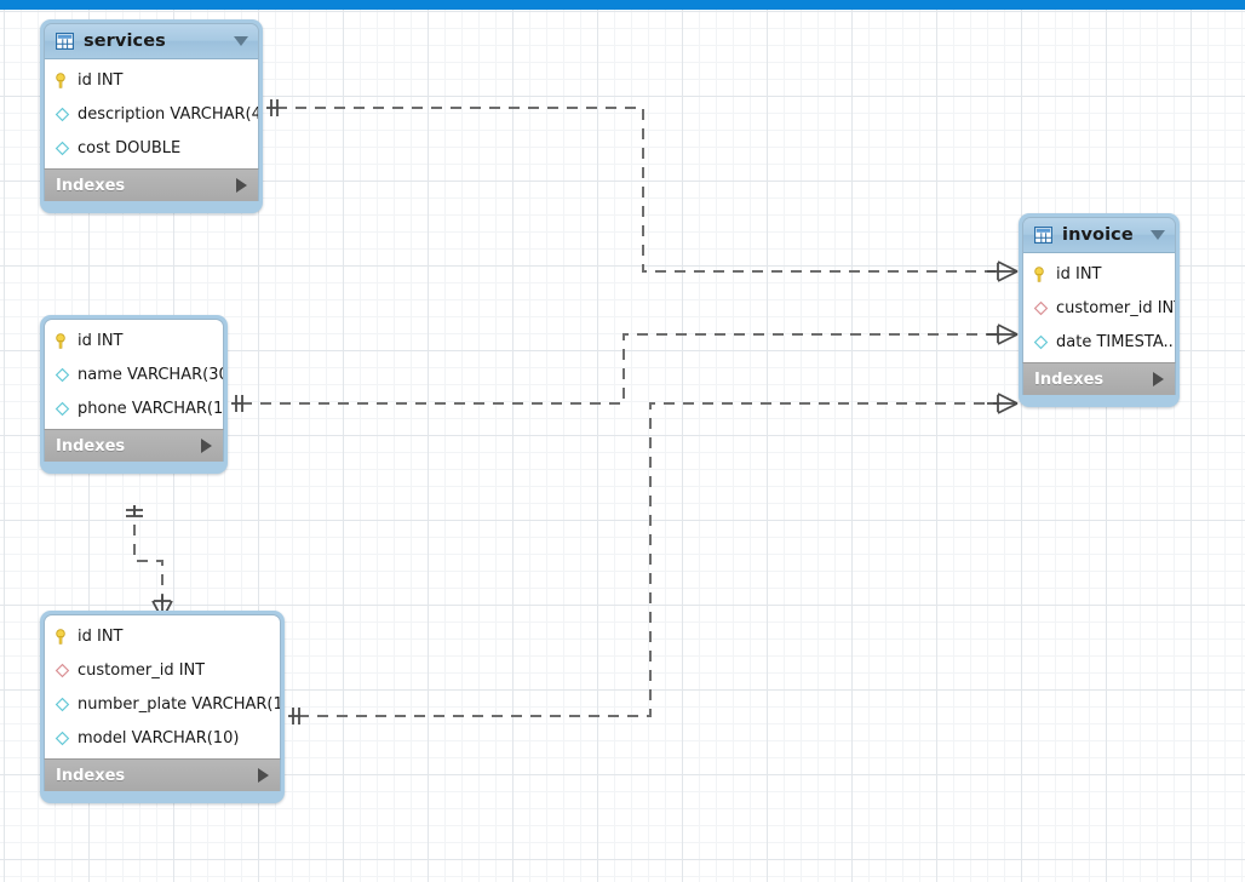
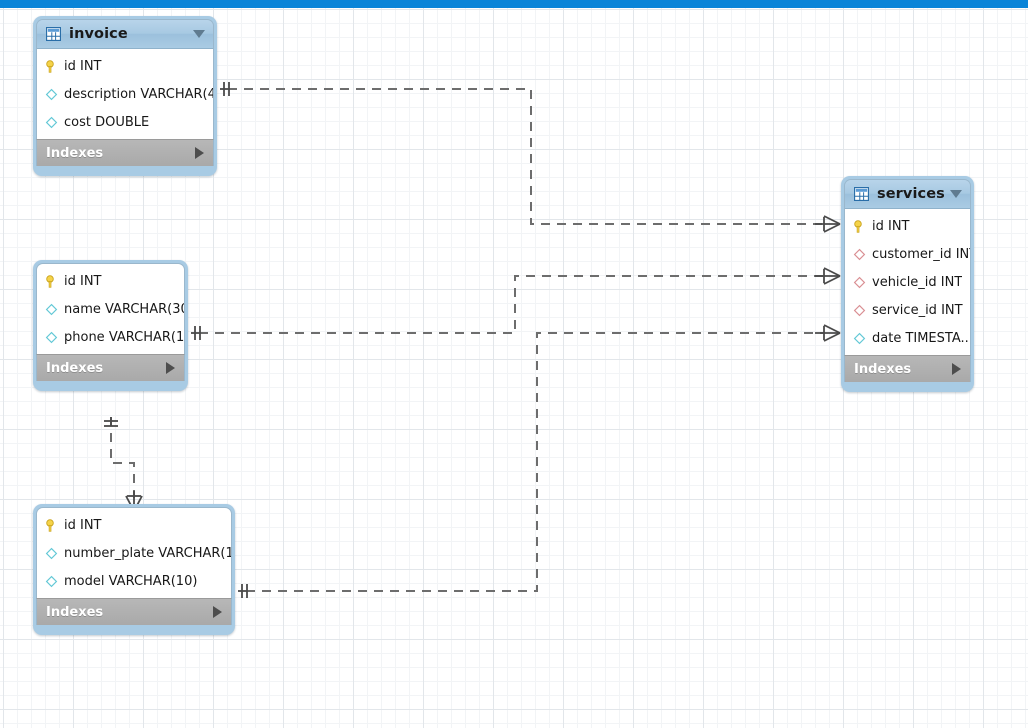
- services
+ invoice
  id INT
  description VARCHAR(4
  cost DOUBLE
  Indexes
  id INT
  name VARCHAR(3
  phone VARCHAR(1
  Indexes
  id INT
- customer_id INT
  number_plate VARCHAR(1
  model VARCHAR(10)
  Indexes
- invoice
+ services
  id INT
  customer_id IN
+ vehicle_id INT
+ service_id INT
  date TIMESTA..
  Indexes
